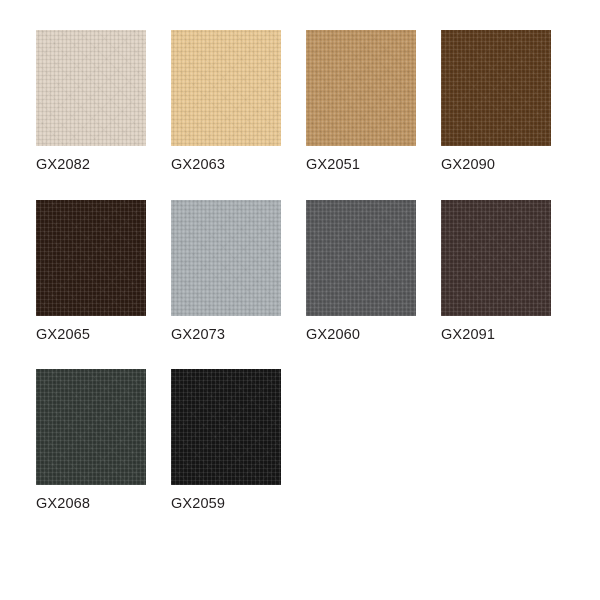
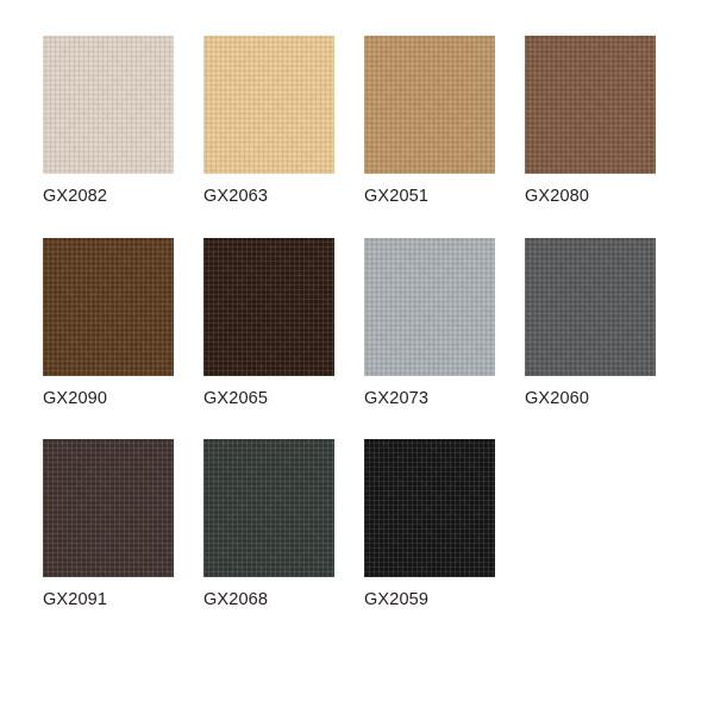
  GX2082
  GX2063
  GX2051
+ GX2080
  GX2090
  GX2065
  GX2073
  GX2060
  GX2091
  GX2068
  GX2059
